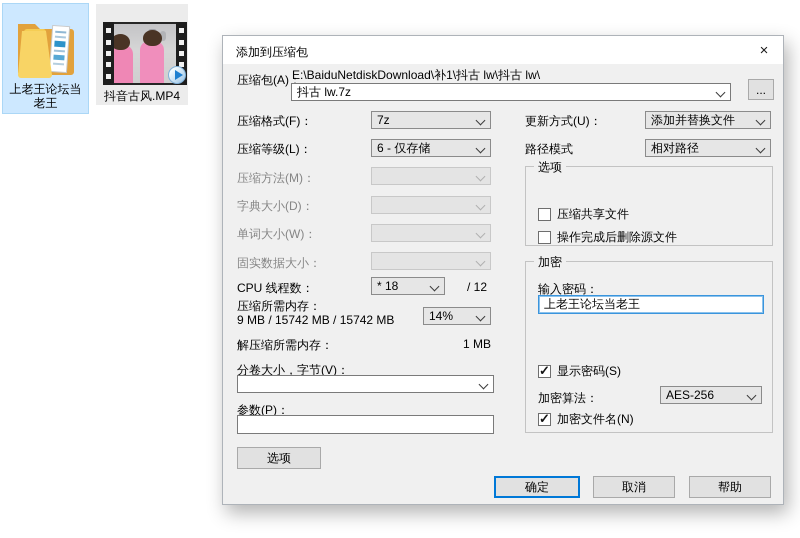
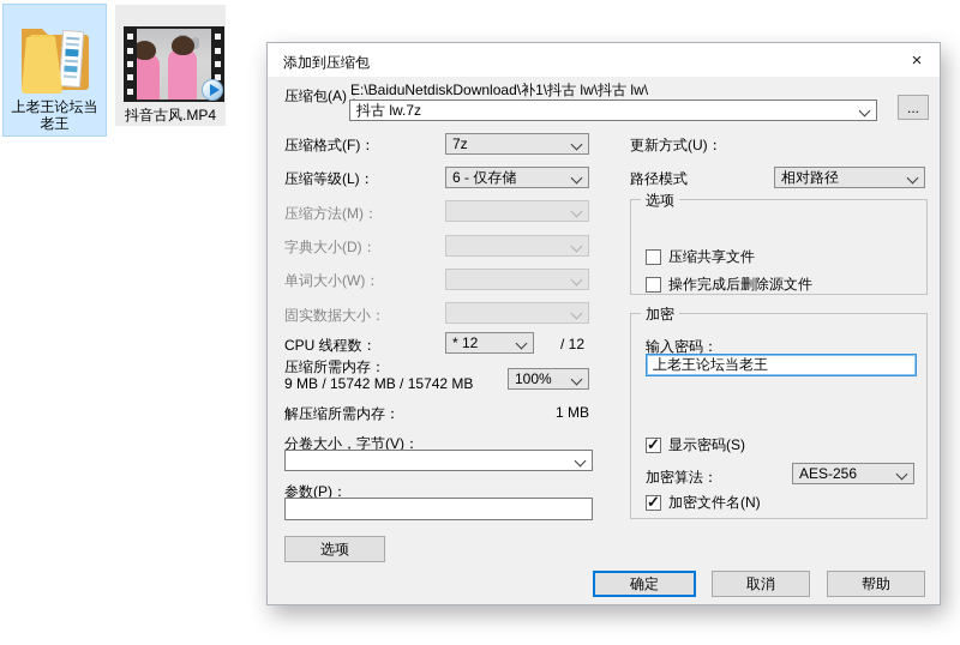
  上老王论坛当老王
  抖音古风.MP4
  添加到压缩包
  ×
  压缩包(A)：
  E:\BaiduNetdiskDownload\补1\抖古 lw\抖古 lw\
  抖古 lw.7z
  ...
  压缩格式(F)：
  7z
  压缩等级(L)：
  6 - 仅存储
  压缩方法(M)：
  字典大小(D)：
  单词大小(W)：
  固实数据大小：
  CPU 线程数：
- * 18
+ * 12
  / 12
  压缩所需内存：
  9 MB / 15742 MB / 15742 MB
- 14%
+ 100%
  解压缩所需内存：
  1 MB
  分卷大小，字节(V)：
  参数(P)：
  选项
  更新方式(U)：
- 添加并替换文件
  路径模式
  相对路径
  选项
  压缩共享文件
  操作完成后删除源文件
  加密
  输入密码：
  上老王论坛当老王
  ✓
  显示密码(S)
  加密算法：
  AES-256
  ✓
  加密文件名(N)
  确定
  取消
  帮助
